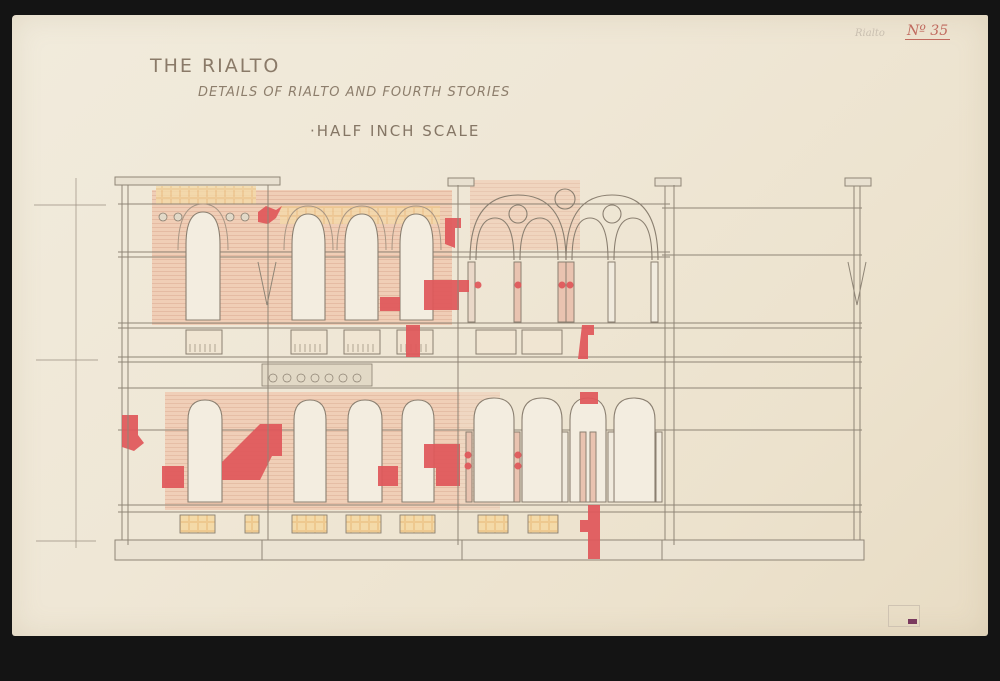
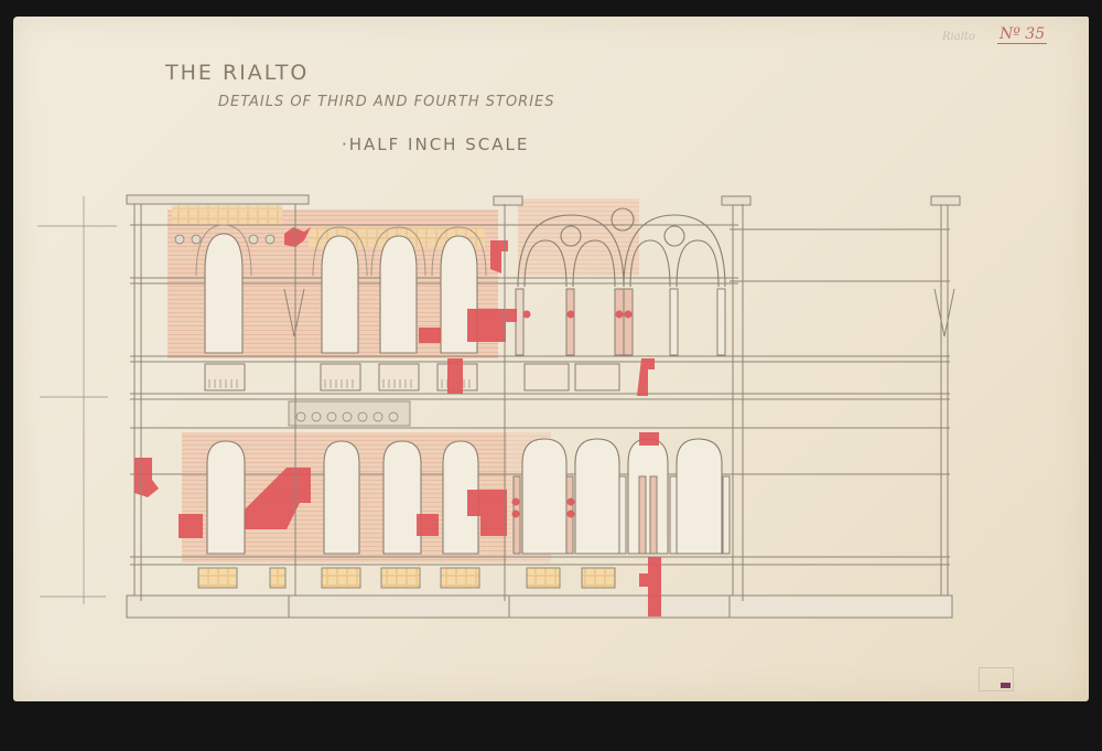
  THE RIALTO
- DETAILS OF RIALTO AND FOURTH STORIES
+ DETAILS OF THIRD AND FOURTH STORIES
  ·HALF INCH SCALE
  Rialto
  Nº 35
